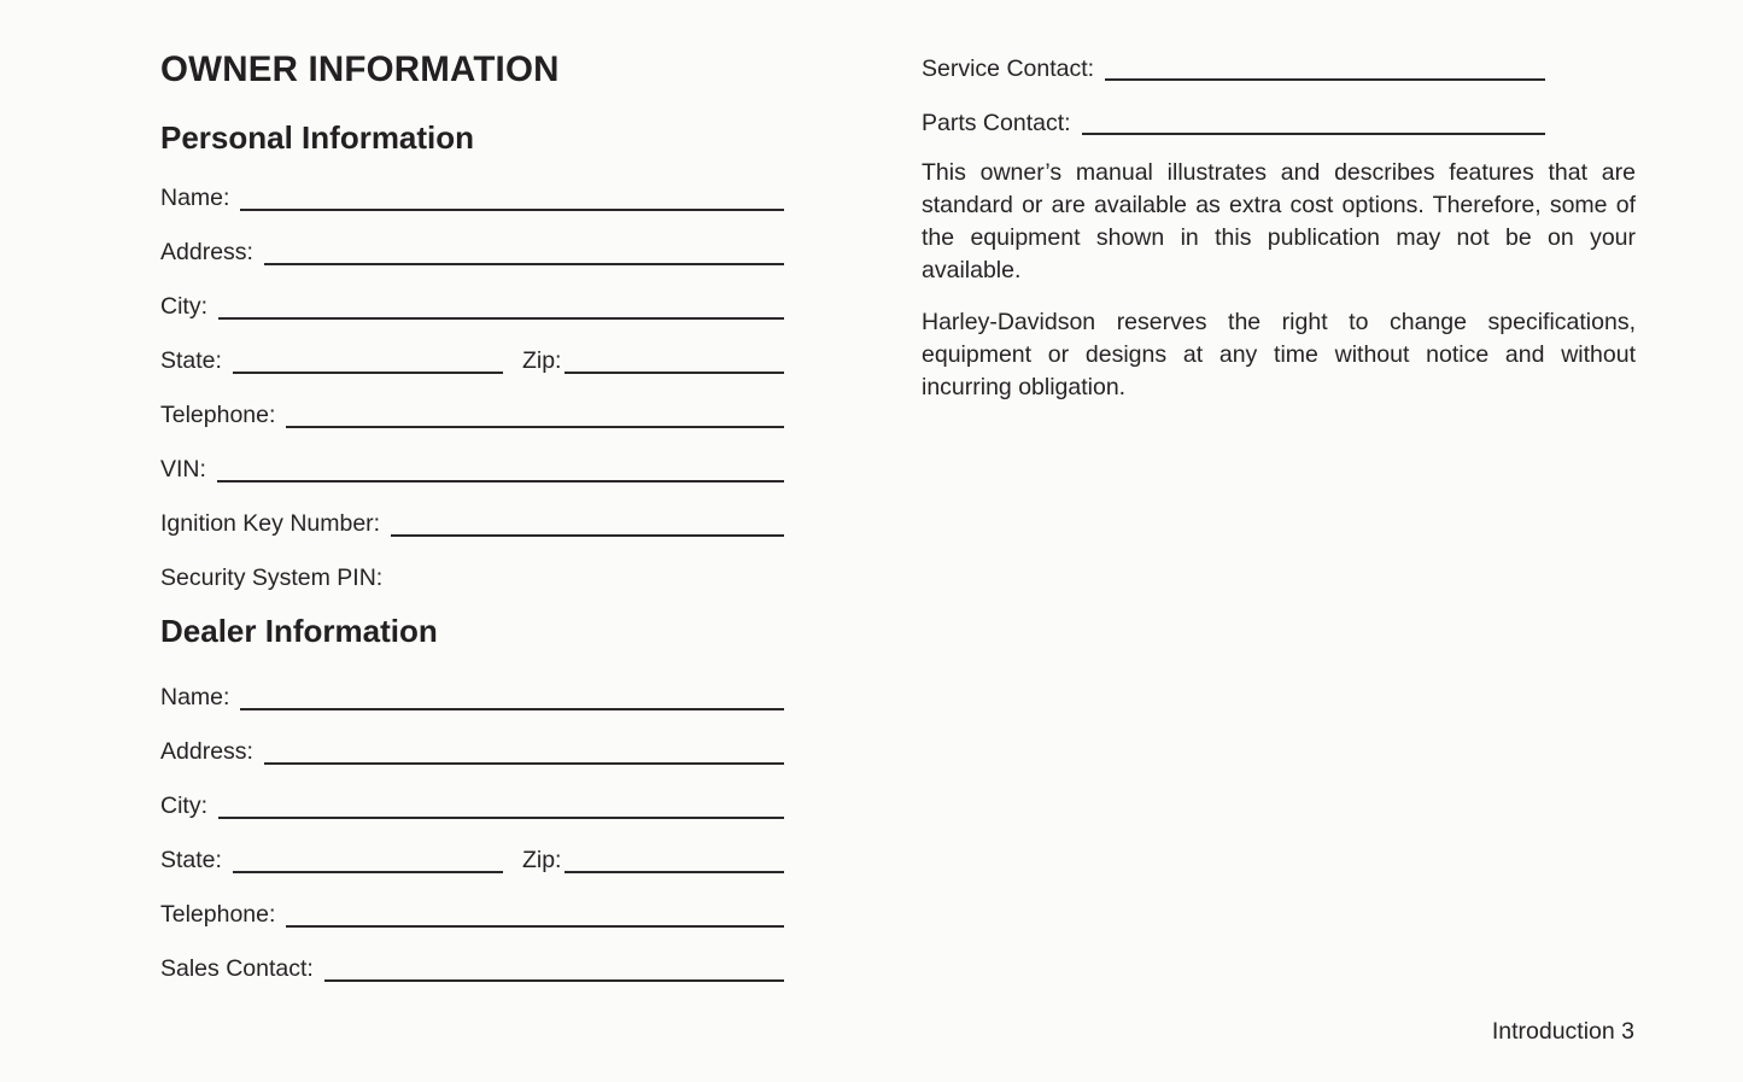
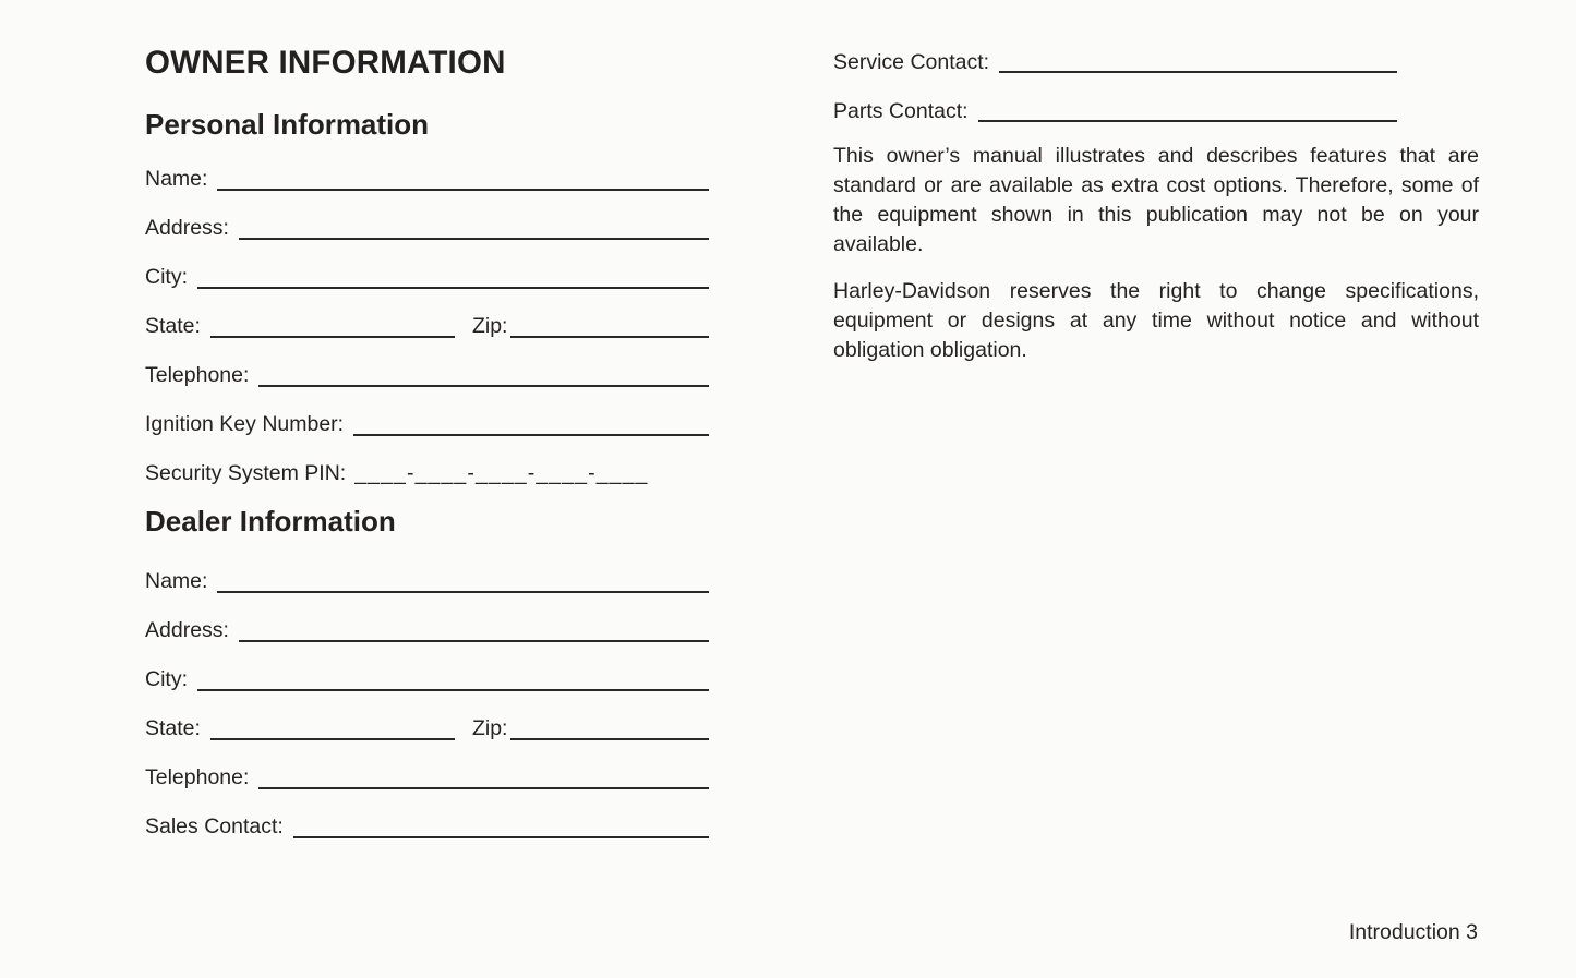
  OWNER INFORMATION
  Personal Information
  Name:
  Address:
  City:
  State:
  Zip:
  Telephone:
- VIN:
  Ignition Key Number:
  Security System PIN:
+ ____-____-____-____-____
  Dealer Information
  Name:
  Address:
  City:
  State:
  Zip:
  Telephone:
  Sales Contact:
  Service Contact:
  Parts Contact:
  This owner’s manual illustrates and describes features that are standard or are available as extra cost options. Therefore, some of the equipment shown in this publication may not be on your available.
- Harley-Davidson reserves the right to change specifications, equipment or designs at any time without notice and without incurring obligation.
+ Harley-Davidson reserves the right to change specifications, equipment or designs at any time without notice and without obligation obligation.
  Introduction 3
